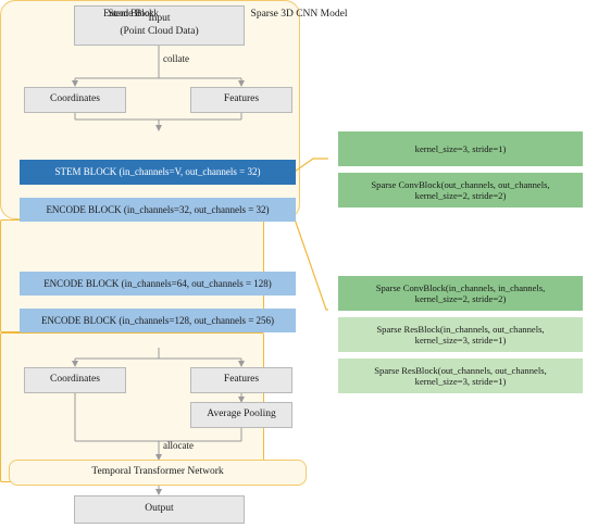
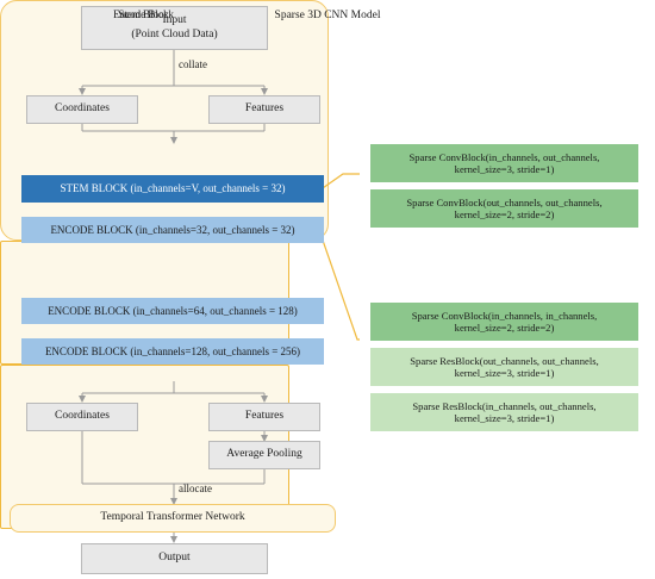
  Input
  (Point Cloud Data)
  collate
  Coordinates
  Features
  Sparse 3D CNN Model
  STEM BLOCK (in_channels=V, out_channels = 32)
  ENCODE BLOCK (in_channels=32, out_channels = 32)
  ENCODE BLOCK (in_channels=64, out_channels = 128)
  ENCODE BLOCK (in_channels=128, out_channels = 256)
  Stem Block
+ Sparse ConvBlock(in_channels, out_channels,
  kernel_size=3, stride=1)
  Sparse ConvBlock(out_channels, out_channels,
  kernel_size=2, stride=2)
  Encode Block
  Sparse ConvBlock(in_channels, in_channels,
  kernel_size=2, stride=2)
- Sparse ResBlock(in_channels, out_channels,
+ Sparse ResBlock(out_channels, out_channels,
  kernel_size=3, stride=1)
- Sparse ResBlock(out_channels, out_channels,
+ Sparse ResBlock(in_channels, out_channels,
  kernel_size=3, stride=1)
  Coordinates
  Features
  Average Pooling
  allocate
  Temporal Transformer Network
  Output
